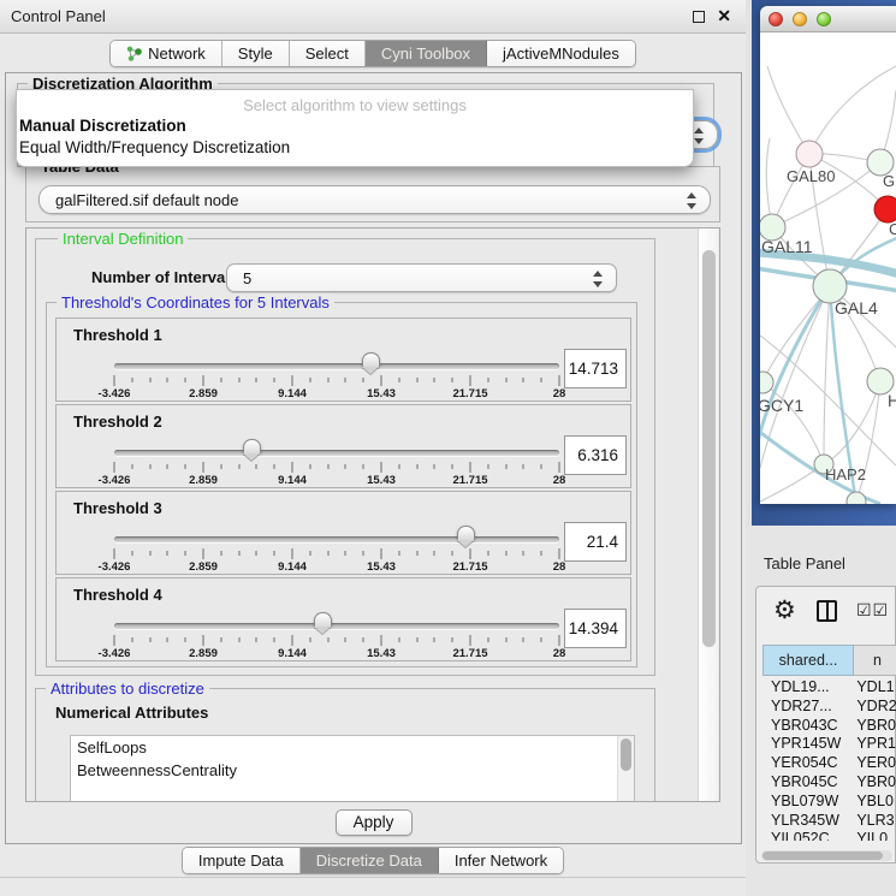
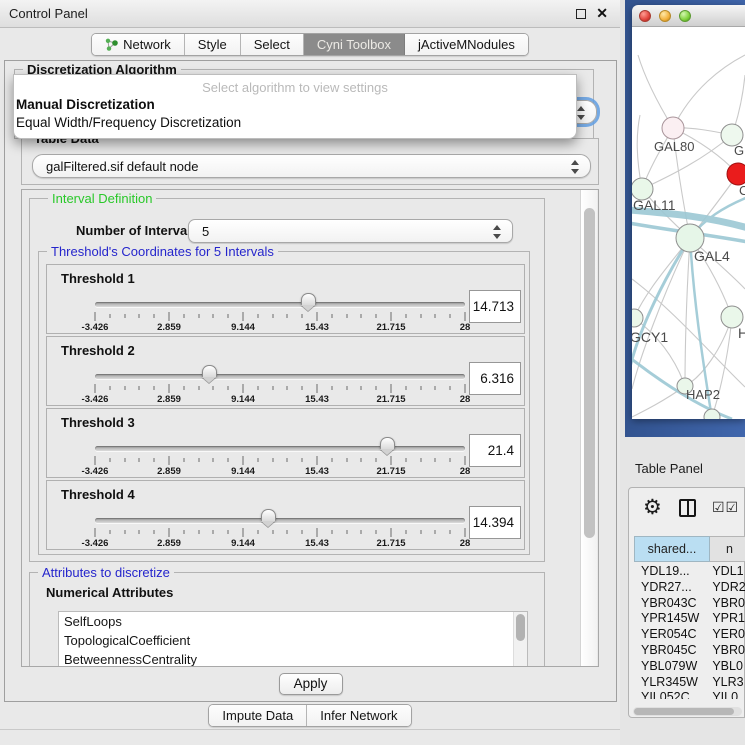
  Control Panel
  ✕
  Network
  Style
  Select
  Cyni Toolbox
  jActiveMNodules
  Discretization Algorithm
  galFiltered.sif default node
  Interval Definition
  Number of Interva
  5
  Threshold's Coordinates for 5 Intervals
  Threshold 1
  -3.426
  2.859
  9.144
  15.43
  21.715
  28
  14.713
  Threshold 2
  -3.426
  2.859
  9.144
  15.43
  21.715
  28
  6.316
  Threshold 3
  -3.426
  2.859
  9.144
  15.43
  21.715
  28
  21.4
  Threshold 4
  -3.426
  2.859
  9.144
  15.43
  21.715
  28
  14.394
  Attributes to discretize
  Numerical Attributes
  SelfLoops
+ TopologicalCoefficient
  BetweennessCentrality
  Apply
  Select algorithm to view settings
  Manual Discretization
  Equal Width/Frequency Discretization
  Impute Data
- Discretize Data
  Infer Network
  GAL80
  GAL11
  GAL4
  GCY1
  HAP2
  G
  C
  H
  Table Panel
  ⚙
  ☑☑
  shared...
  n
  YDL19...
  YDL1
  YDR27...
  YDR2
  YBR043C
  YBR0
  YPR145W
  YPR1
  YER054C
  YER0
  YBR045C
  YBR0
  YBL079W
  YBL0
  YLR345W
  YLR3
  YIL052C
  YIL0
